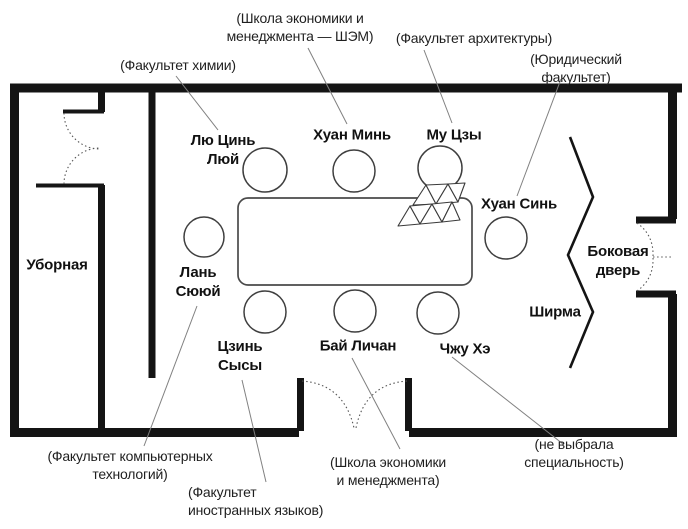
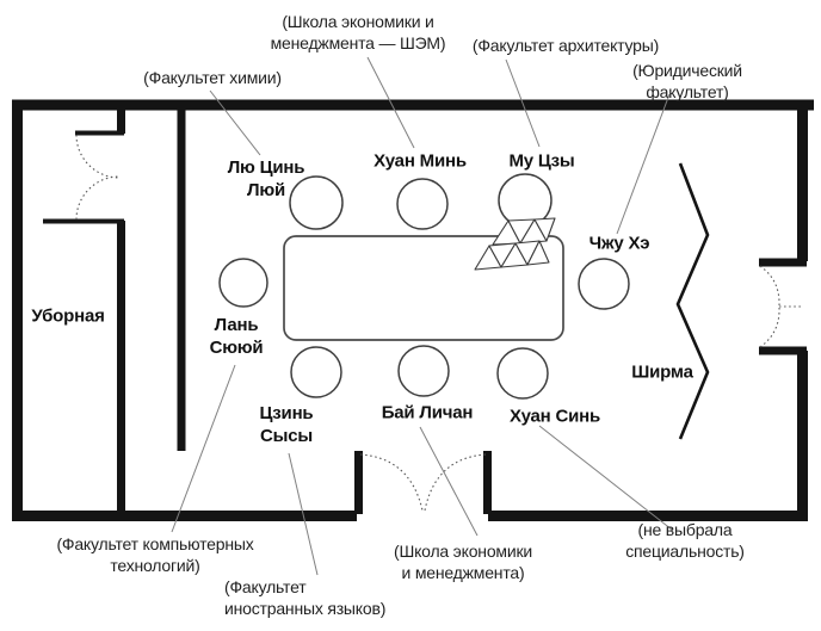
  (Факультет химии)
  (Школа экономики и
  менеджмента — ШЭМ)
  (Факультет архитектуры)
  (Юридический факультет)
  (Факультет компьютерных
  технологий)
  (Факультет
  иностранных языков)
  (Школа экономики
  и менеджмента)
  (не выбрала специальность)
  Лю Цинь
  Люй
  Хуан Минь
  Му Цзы
- Хуан Синь
+ Чжу Хэ
  Лань
  Сююй
  Цзинь
  Сысы
  Бай Личан
- Чжу Хэ
+ Хуан Синь
  Уборная
- Боковая
- дверь
  Ширма
